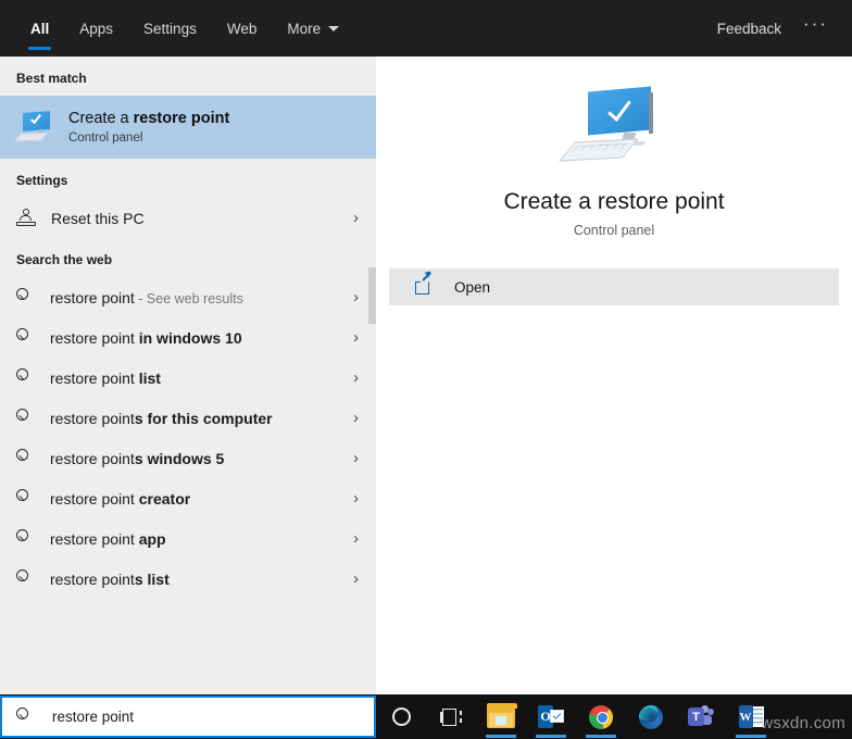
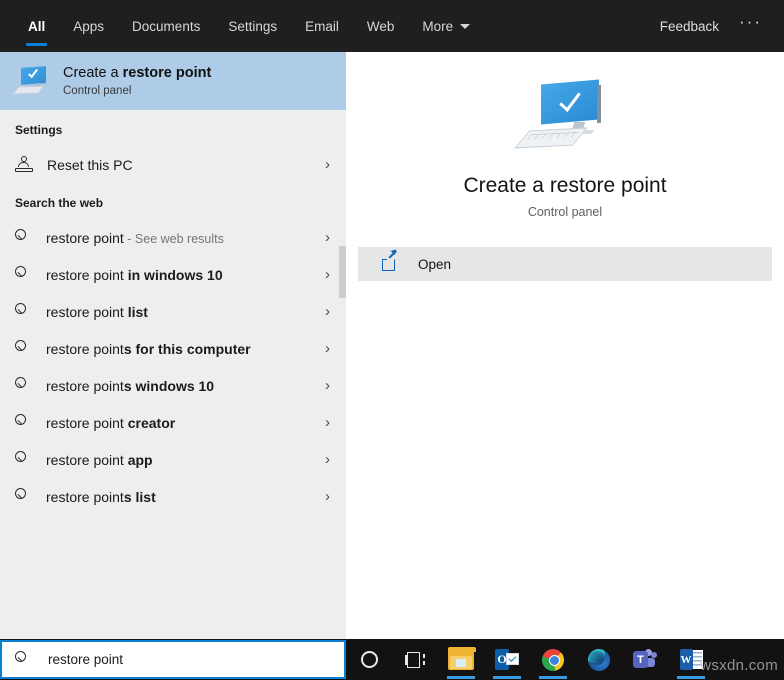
  All
  Apps
+ Documents
  Settings
+ Email
  Web
  More
  Feedback
  ···
- Best match
  Create a restore point
  Control panel
  Settings
  Reset this PC
  ›
  Search the web
  restore point - See web results
  ›
  restore point in windows 10
  ›
  restore point list
  ›
  restore points for this computer
  ›
- restore points windows 5
+ restore points windows 10
  ›
  restore point creator
  ›
  restore point app
  ›
  restore points list
  ›
  Create a restore point
  Control panel
  Open
  restore point
  O
  T
  W
  wsxdn.com
